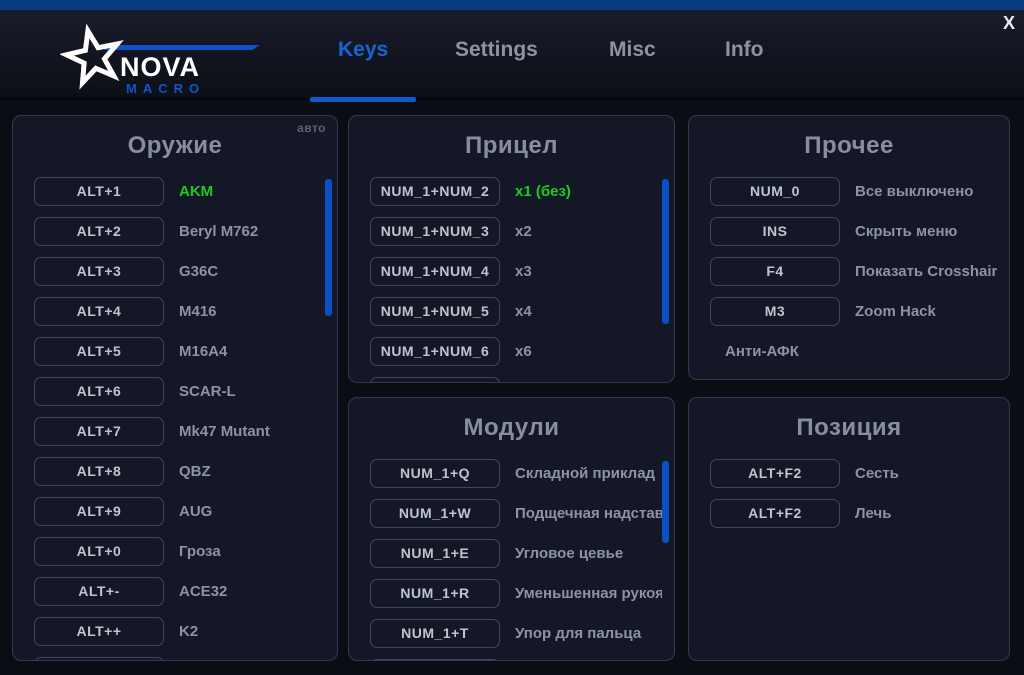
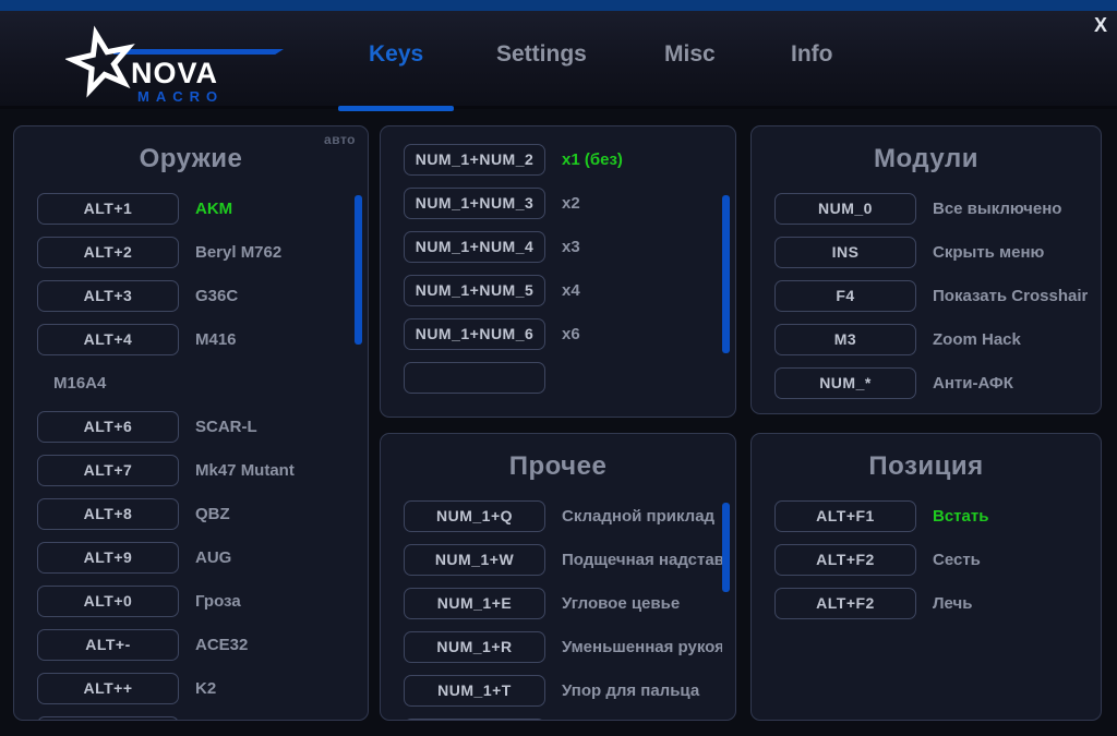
  NOVA
  MACRO
  Keys
  Settings
  Misc
  Info
  X
  авто
  Оружие
  ALT+1
  AKM
  ALT+2
  Beryl M762
  ALT+3
  G36C
  ALT+4
  M416
- ALT+5
  M16A4
  ALT+6
  SCAR-L
  ALT+7
  Mk47 Mutant
  ALT+8
  QBZ
  ALT+9
  AUG
  ALT+0
  Гроза
  ALT+-
  ACE32
  ALT++
  K2
- Прицел
  NUM_1+NUM_2
  x1 (без)
  NUM_1+NUM_3
  x2
  NUM_1+NUM_4
  x3
  NUM_1+NUM_5
  x4
  NUM_1+NUM_6
  x6
- Прочее
+ Модули
  NUM_0
  Все выключено
  INS
  Скрыть меню
  F4
  Показать Crosshair
  M3
  Zoom Hack
+ NUM_*
  Анти-АФК
- Модули
+ Прочее
  NUM_1+Q
  Складной приклад
  NUM_1+W
  Подщечная надстав
  NUM_1+E
  Угловое цевье
  NUM_1+R
  Уменьшенная рукоя
  NUM_1+T
  Упор для пальца
  Позиция
+ ALT+F1
+ Встать
  ALT+F2
  Сесть
  ALT+F2
  Лечь
